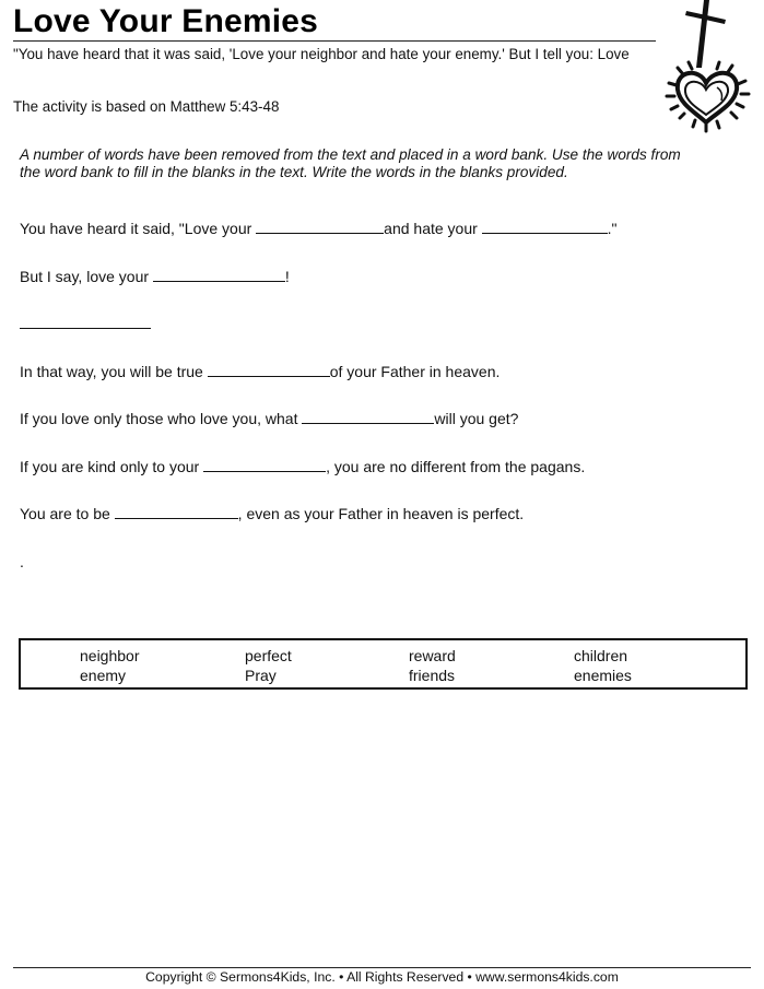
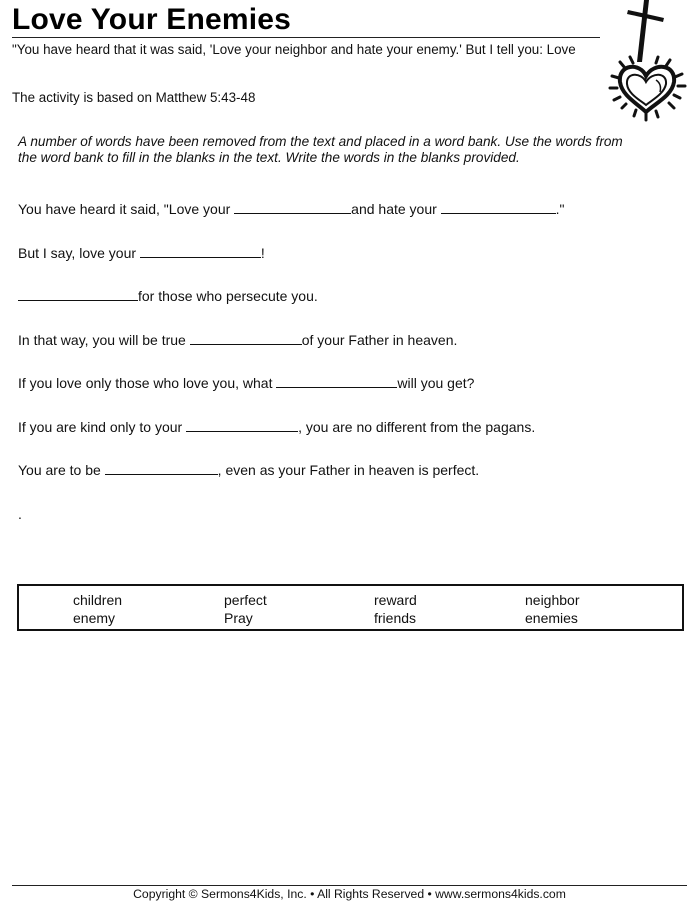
  Love Your Enemies
  "You have heard that it was said, 'Love your neighbor and hate your enemy.' But I tell you: Love
  The activity is based on Matthew 5:43-48
  A number of words have been removed from the text and placed in a word bank. Use the words from the word bank to fill in the blanks in the text. Write the words in the blanks provided.
  You have heard it said, "Love your and hate your ."
  But I say, love your !
+ for those who persecute you.
  In that way, you will be true of your Father in heaven.
  If you love only those who love you, what will you get?
  If you are kind only to your , you are no different from the pagans.
  You are to be , even as your Father in heaven is perfect.
  .
- neighbor
+ children
  perfect
  reward
- children
+ neighbor
  enemy
  Pray
  friends
  enemies
  Copyright © Sermons4Kids, Inc. • All Rights Reserved • www.sermons4kids.com
